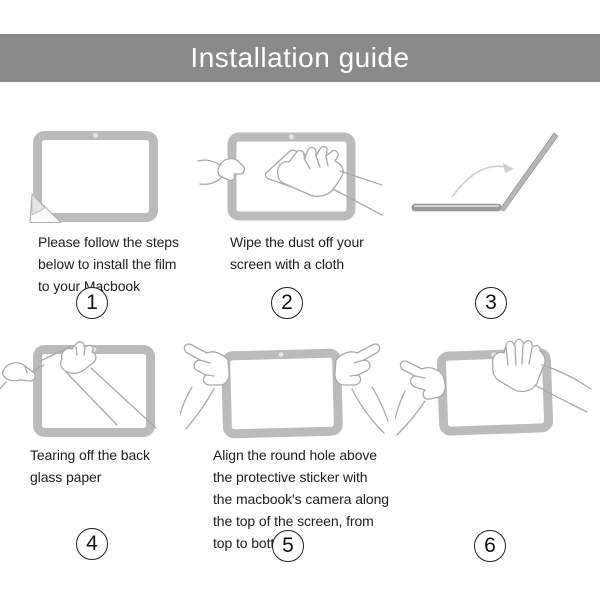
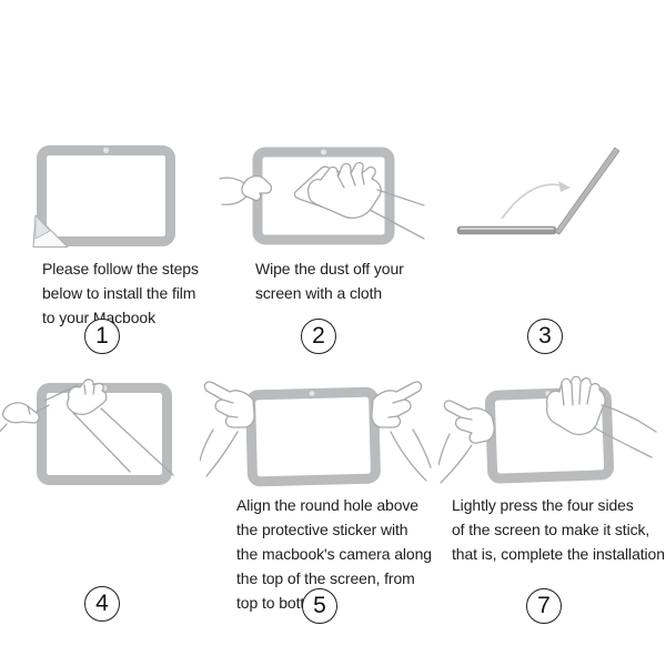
- Installation guide
  Please follow the steps
  below to install the film
  to your Macbook
  Wipe the dust off your
  screen with a cloth
- Tearing off the back
- glass paper
  Align the round hole above
  the protective sticker with
  the macbook's camera along
  the top of the screen, from
  top to bot
+ Lightly press the four sides
+ of the screen to make it stick,
+ that is, complete the installation
  1
  2
  3
  4
  5
- 6
+ 7
